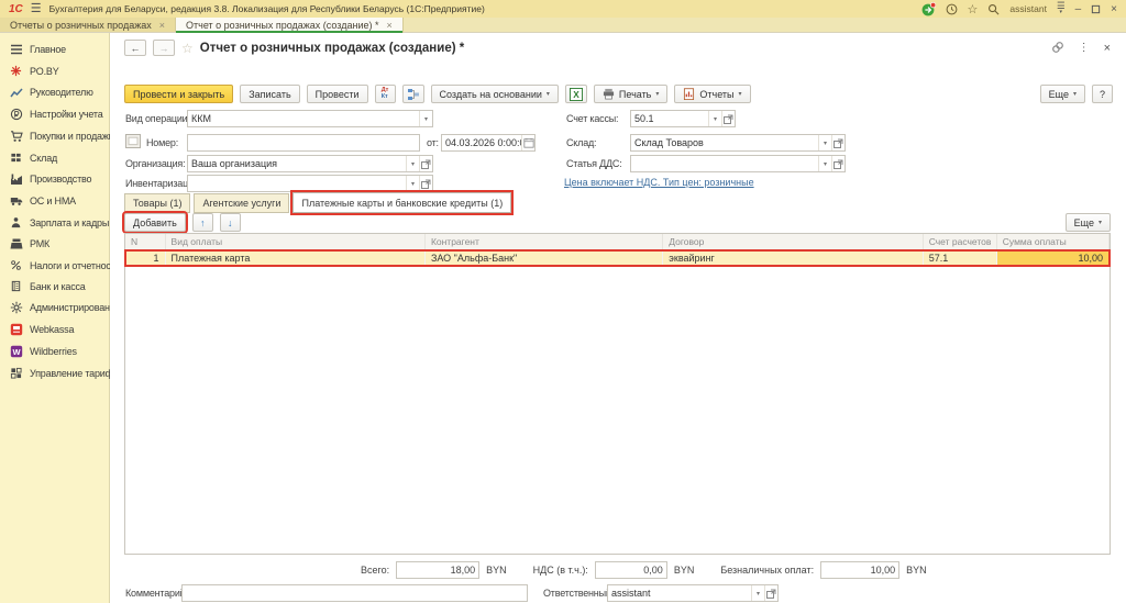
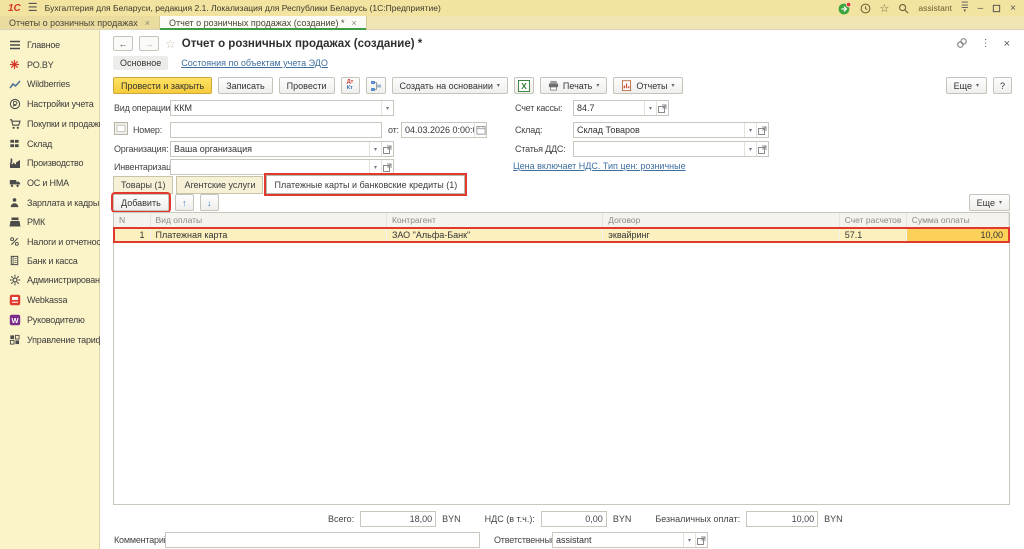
  1С
  ☰
- Бухгалтерия для Беларуси, редакция 3.8. Локализация для Республики Беларусь (1С:Предприятие)
+ Бухгалтерия для Беларуси, редакция 2.1. Локализация для Республики Беларусь (1С:Предприятие)
  ☆
  assistant
  ☰
  –
  ×
  Отчеты о розничных продажах
  ×
  Отчет о розничных продажах (создание) *
  ×
  Главное
  PO.BY
- Руководителю
+ Wildberries
  Настройки учета
  Покупки и продаж
  Склад
  Производство
  ОС и НМА
  Зарплата и кадры
  РМК
  Налоги и отчетнос
  Банк и касса
  Администрирован
  Webkassa
  W
- Wildberries
+ Руководителю
  Управление тари
  ←
  →
  ☆
  Отчет о розничных продажах (создание) *
  ⋮
  ×
+ Основное
+ Состояния по объектам учета ЭДО
  Провести и закрыть
  Записать
  Провести
  Создать на основании
  X
  Печать
  Отчеты
  Еще
  ?
  Вид операции
  ККМ
  Номер:
  от:
  04.03.2026 0:00:
  Организация:
  Ваша организация
  Инвентаризац
  Счет кассы:
- 50.1
+ 84.7
  Склад:
  Склад Товаров
  Статья ДДС:
  Цена включает НДС. Тип цен: розничные
  Товары (1)
  Агентские услуги
  Платежные карты и банковские кредиты (1)
  Добавить
  ↑
  ↓
  Еще
  N	Вид оплаты	Контрагент	Договор	Счет расчетов	Сумма оплаты
  1	Платежная карта	ЗАО "Альфа-Банк"	эквайринг	57.1	10,00
  Всего:
  18,00
  BYN
  НДС (в т.ч.):
  0,00
  BYN
  Безналичных оплат:
  10,00
  BYN
  Комментари
  Ответственны
  assistant
